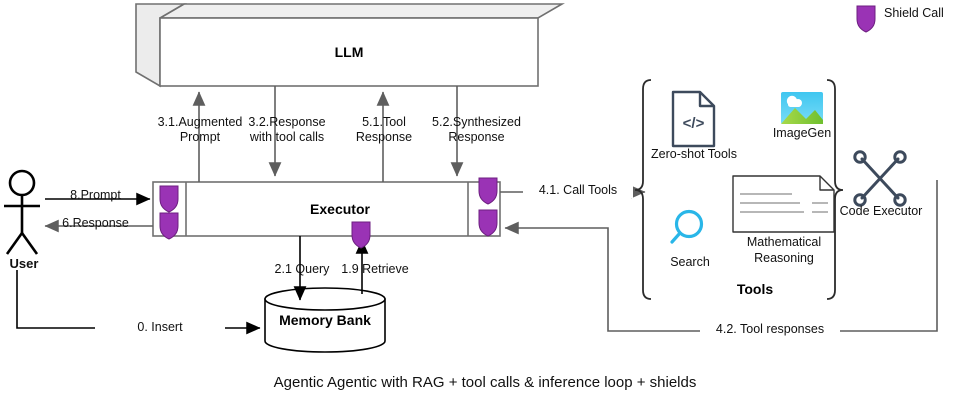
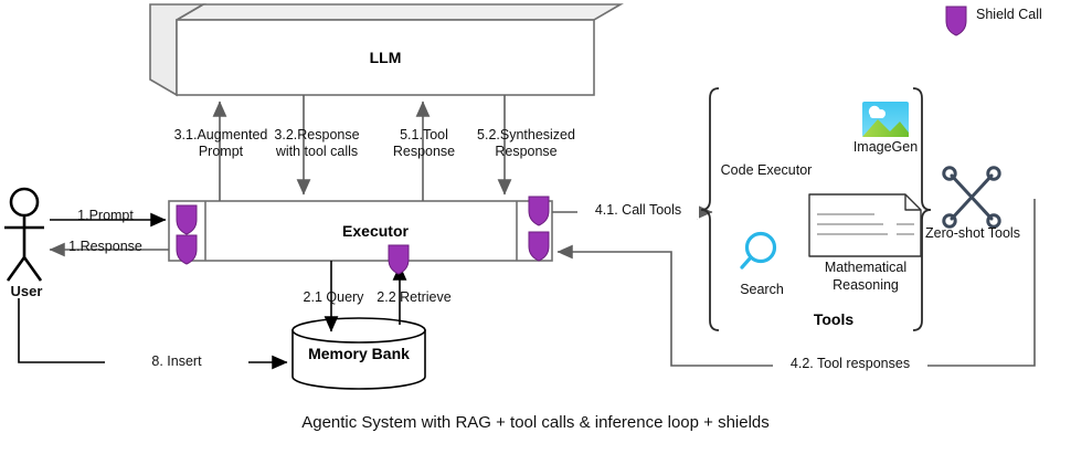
- </>
  LLM
  Executor
  Memory Bank
  Tools
  User
- 8.Prompt
+ 1.Prompt
- 6.Response
+ 1.Response
- 0. Insert
+ 8. Insert
  3.1.Augmented
  Prompt
  3.2.Response
  with tool calls
  5.1.Tool
  Response
  5.2.Synthesized
  Response
  2.1 Query
- 1.9 Retrieve
+ 2.2 Retrieve
  4.1. Call Tools
  4.2. Tool responses
- Zero-shot Tools
+ Code Executor
  ImageGen
  Search
  Mathematical Reasoning
- Code Executor
+ Zero-shot Tools
  Shield Call
- Agentic Agentic with RAG + tool calls & inference loop + shields
+ Agentic System with RAG + tool calls & inference loop + shields
